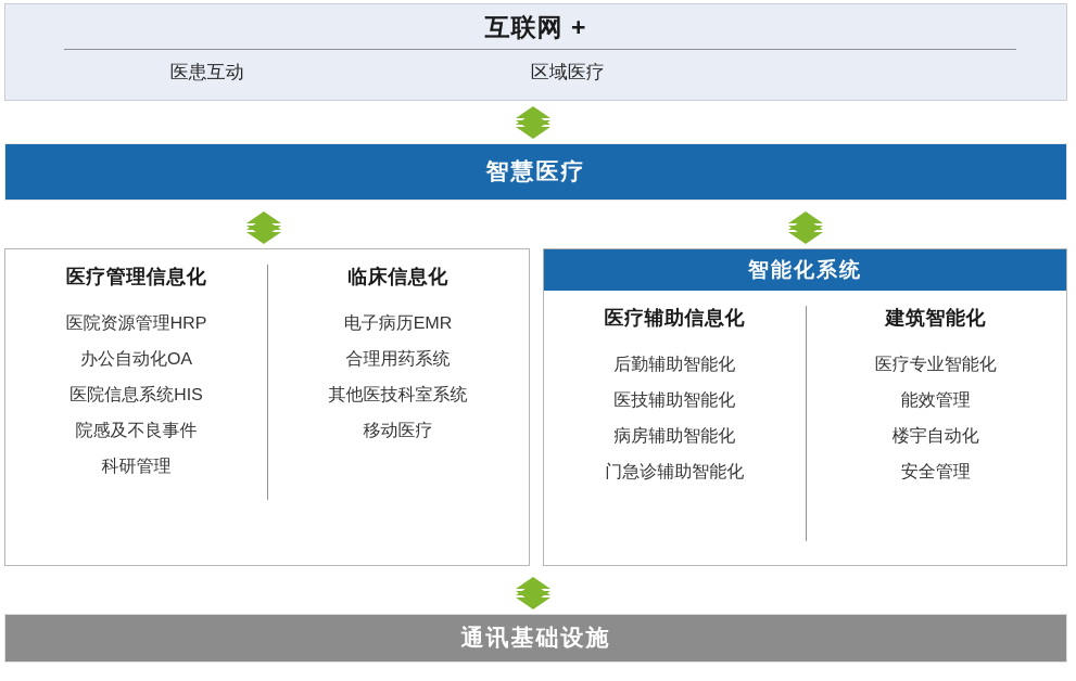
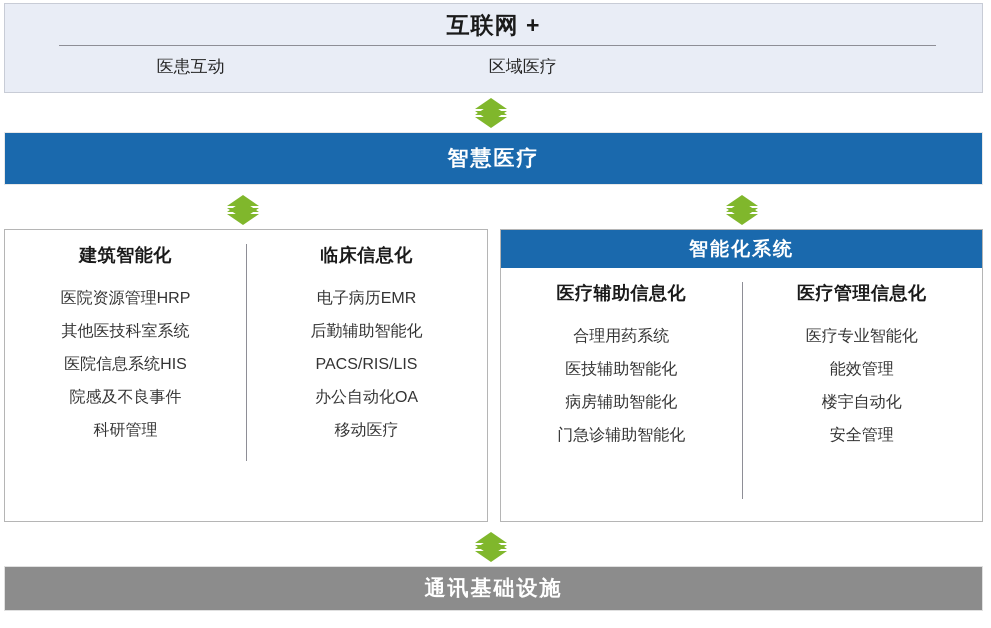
  互联网 +
  医患互动
  区域医疗
  智慧医疗
- 医疗管理信息化
+ 建筑智能化
  医院资源管理HRP
- 办公自动化OA
+ 其他医技科室系统
  医院信息系统HIS
  院感及不良事件
  科研管理
  临床信息化
  电子病历EMR
- 合理用药系统
+ 后勤辅助智能化
+ PACS/RIS/LIS
- 其他医技科室系统
+ 办公自动化OA
  移动医疗
  智能化系统
  医疗辅助信息化
- 后勤辅助智能化
+ 合理用药系统
  医技辅助智能化
  病房辅助智能化
  门急诊辅助智能化
- 建筑智能化
+ 医疗管理信息化
  医疗专业智能化
  能效管理
  楼宇自动化
  安全管理
  通讯基础设施
